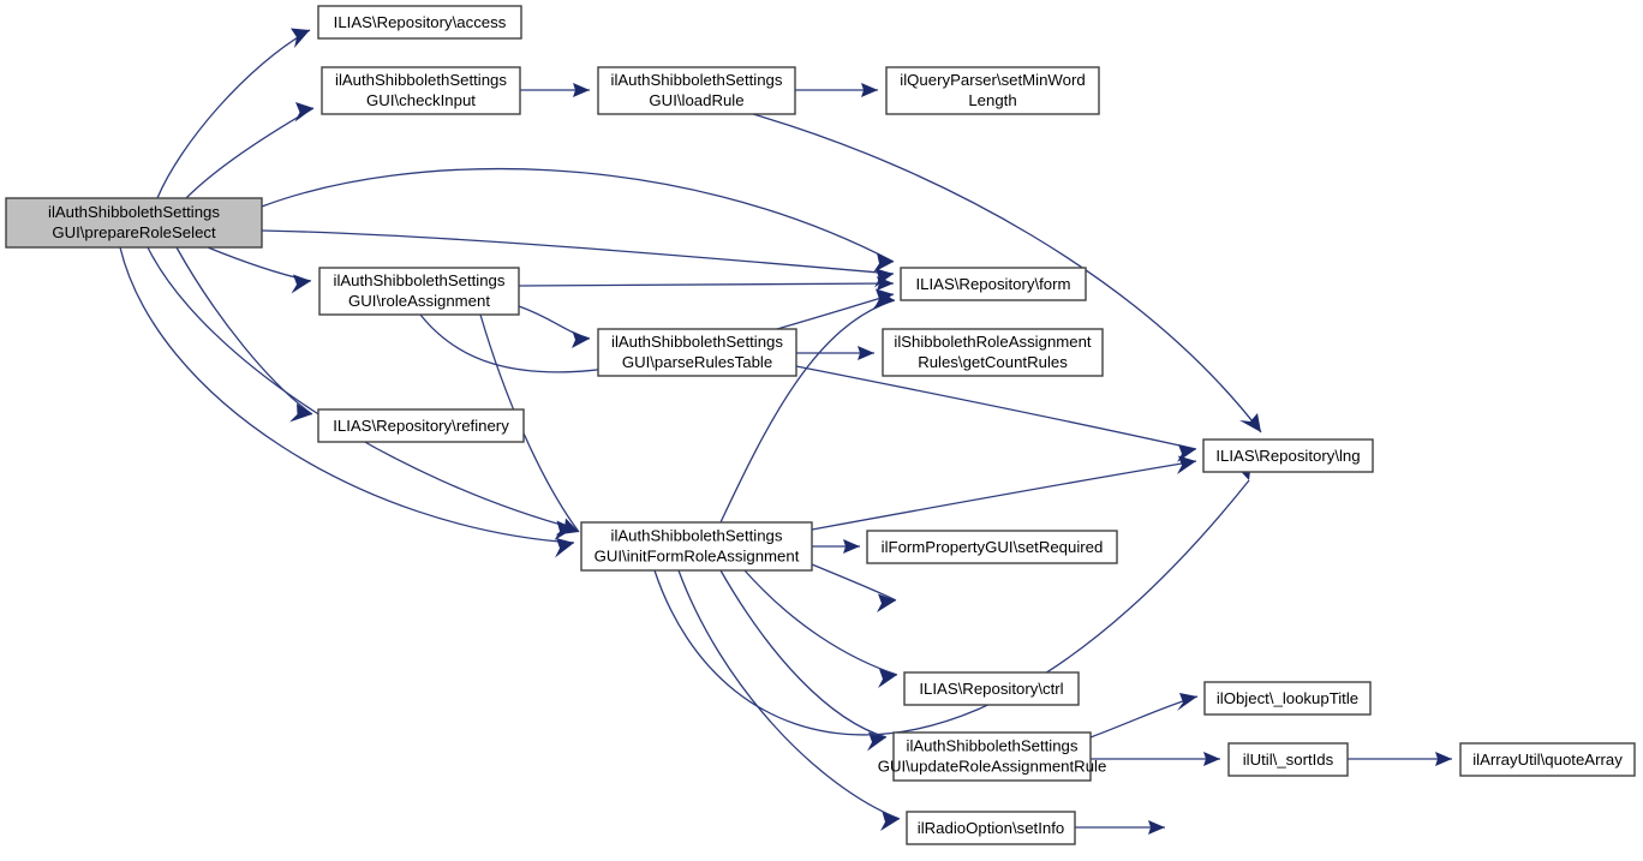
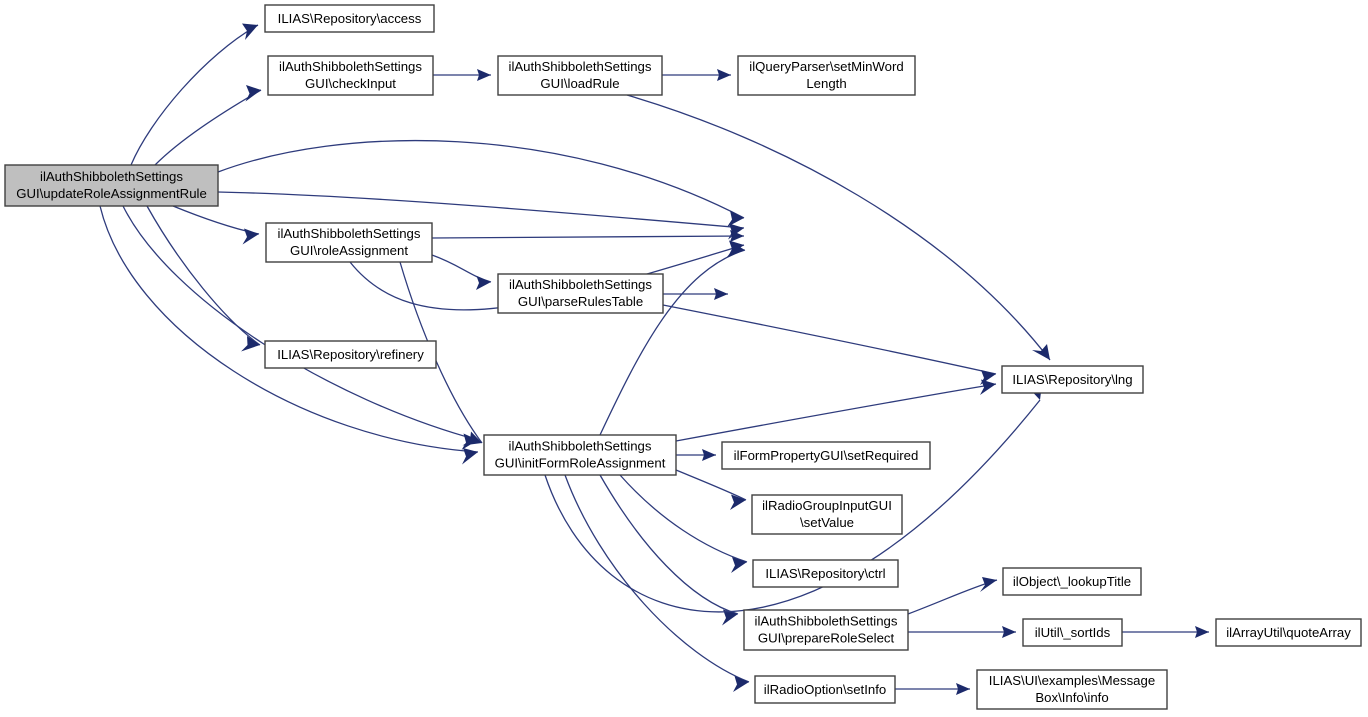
  ilAuthShibbolethSettings
- GUI\prepareRoleSelect
+ GUI\updateRoleAssignmentRule
  ILIAS\Repository\access
  ilAuthShibbolethSettings
  GUI\checkInput
  ilAuthShibbolethSettings
  GUI\loadRule
  ilQueryParser\setMinWord
  Length
  ilAuthShibbolethSettings
  GUI\roleAssignment
- ILIAS\Repository\form
  ilAuthShibbolethSettings
  GUI\parseRulesTable
- ilShibbolethRoleAssignment
- Rules\getCountRules
  ILIAS\Repository\refinery
  ILIAS\Repository\lng
  ilAuthShibbolethSettings
  GUI\initFormRoleAssignment
  ilFormPropertyGUI\setRequired
+ ilRadioGroupInputGUI
+ \setValue
  ILIAS\Repository\ctrl
  ilObject\_lookupTitle
  ilAuthShibbolethSettings
- GUI\updateRoleAssignmentRule
+ GUI\prepareRoleSelect
  ilUtil\_sortIds
  ilArrayUtil\quoteArray
  ilRadioOption\setInfo
+ ILIAS\UI\examples\Message
+ Box\Info\info
